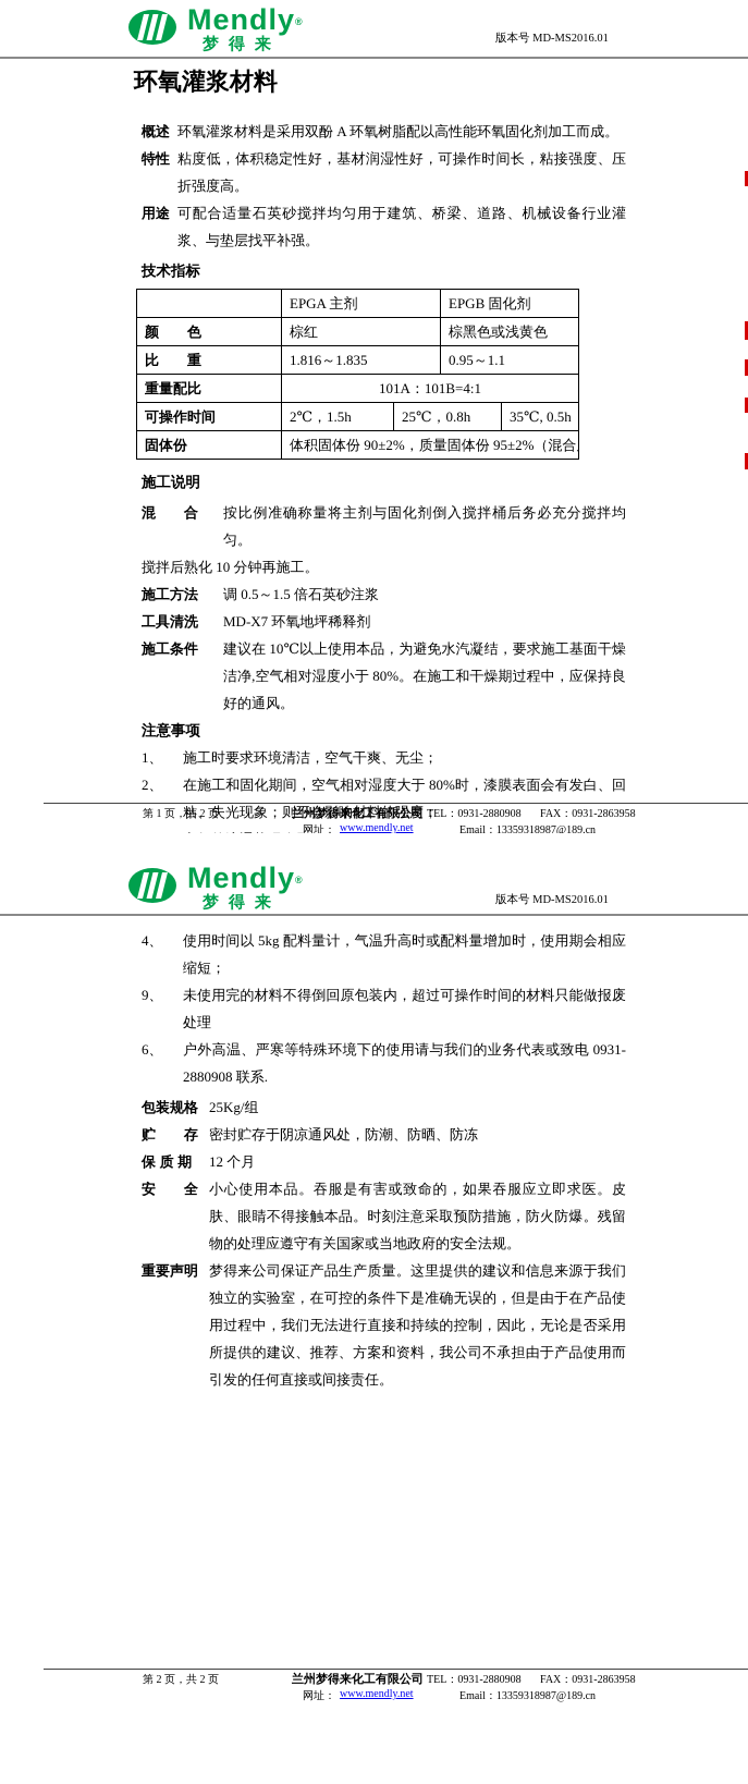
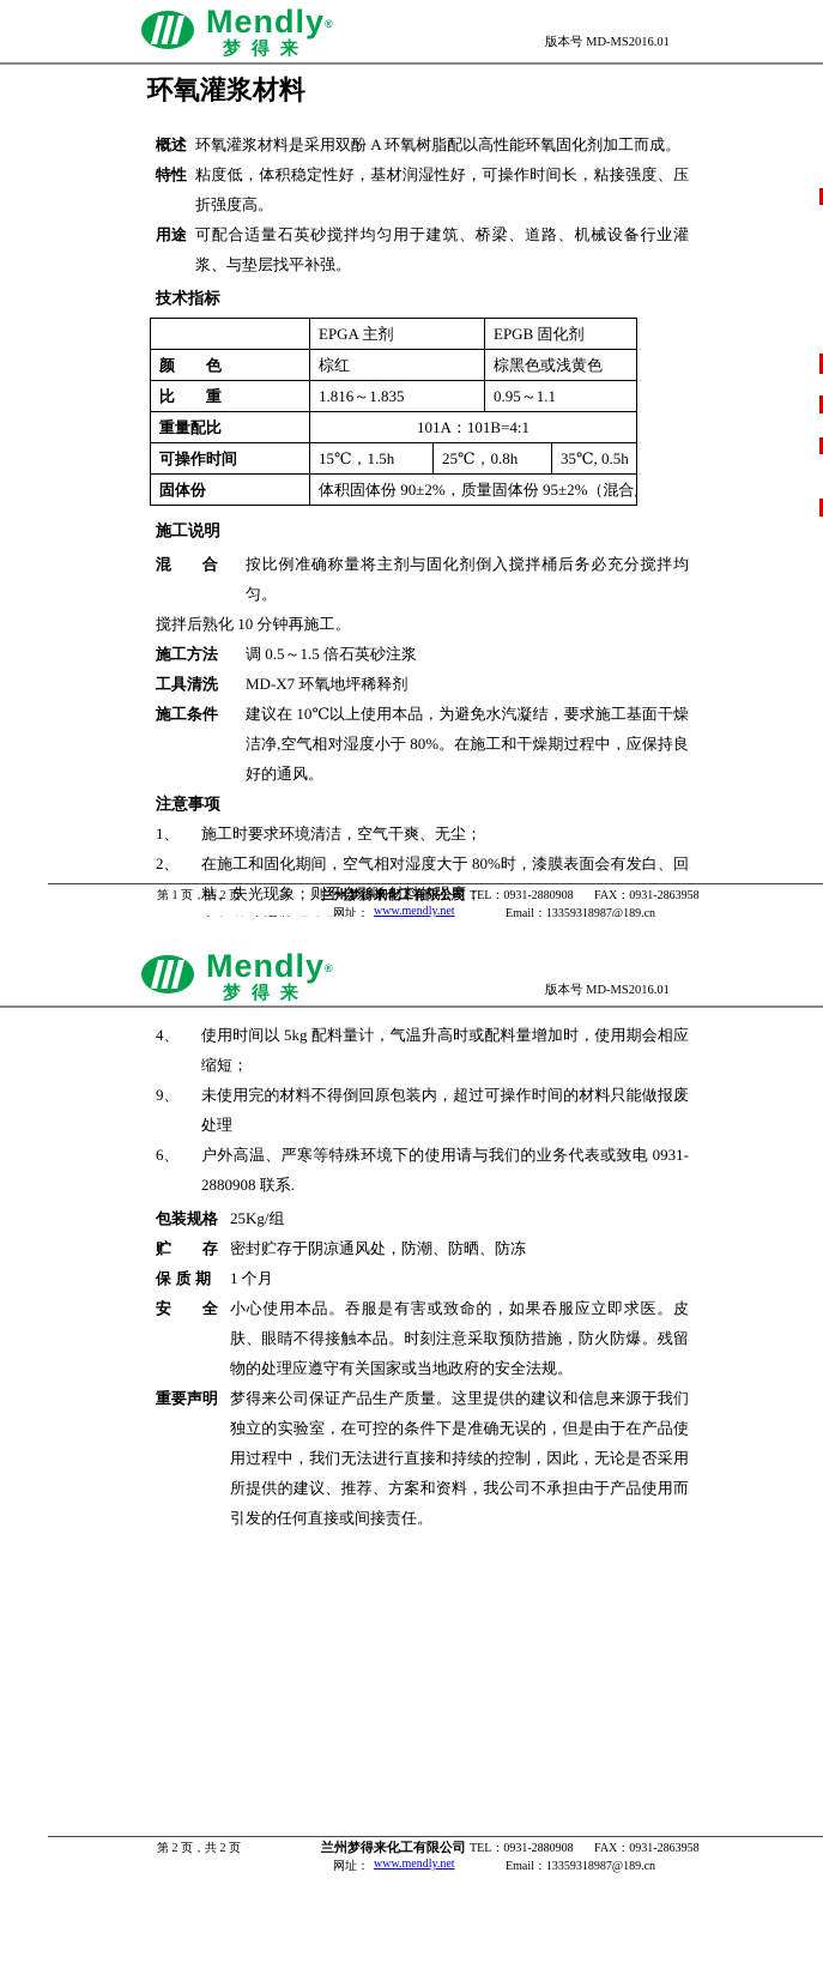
  Mendly®
  梦得来
  版本号 MD-MS2016.01
  环氧灌浆材料
  概述
  环氧灌浆材料是采用双酚 A 环氧树脂配以高性能环氧固化剂加工而成。
  特性
  粘度低，体积稳定性好，基材润湿性好，可操作时间长，粘接强度、压折强度高。
  用途
  可配合适量石英砂搅拌均匀用于建筑、桥梁、道路、机械设备行业灌浆、与垫层找平补强。
  技术指标
  	EPGA 主剂	EPGB 固化剂
  颜 色	棕红	棕黑色或浅黄色
  比 重	1.816～1.835	0.95～1.1
  重量配比	101A：101B=4:1
- 可操作时间	2℃，1.5h	25℃，0.8h	35℃, 0.5h
+ 可操作时间	15℃，1.5h	25℃，0.8h	35℃, 0.5h
  固体份	体积固体份 90±2%，质量固体份 95±2%（混合
  施工说明
  混 合
  按比例准确称量将主剂与固化剂倒入搅拌桶后务必充分搅拌均匀。
  搅拌后熟化 10 分钟再施工。
  施工方法
  调 0.5～1.5 倍石英砂注浆
  工具清洗
  MD-X7 环氧地坪稀释剂
  施工条件
  建议在 10℃以上使用本品，为避免水汽凝结，要求施工基面干燥洁净,空气相对湿度小于 80%。在施工和干燥期过程中，应保持良好的通风。
  注意事项
  1、
  施工时要求环境清洁，空气干爽、无尘；
  2、
  在施工和固化期间，空气相对湿度大于 80%时，漆膜表面会有发白、回粘、失光现象；则不会影响材料的强度；
  第 1 页，共 2 页
  兰州梦得来化工有限公司
  TEL：0931-2880908
  FAX：0931-2863958
  网址：
  www.mendly.net
  Email：13359318987@189.cn
  Mendly®
  梦得来
  版本号 MD-MS2016.01
  4、
  使用时间以 5kg 配料量计，气温升高时或配料量增加时，使用期会相应缩短；
  9、
  未使用完的材料不得倒回原包装内，超过可操作时间的材料只能做报废处理
  6、
  户外高温、严寒等特殊环境下的使用请与我们的业务代表或致电 0931-2880908 联系.
  包装规格
  25Kg/组
  贮 存
  密封贮存于阴凉通风处，防潮、防晒、防冻
  保 质 期
- 12 个月
+ 1 个月
  安 全
  小心使用本品。吞服是有害或致命的，如果吞服应立即求医。皮肤、眼睛不得接触本品。时刻注意采取预防措施，防火防爆。残留物的处理应遵守有关国家或当地政府的安全法规。
  重要声明
  梦得来公司保证产品生产质量。这里提供的建议和信息来源于我们独立的实验室，在可控的条件下是准确无误的，但是由于在产品使用过程中，我们无法进行直接和持续的控制，因此，无论是否采用所提供的建议、推荐、方案和资料，我公司不承担由于产品使用而引发的任何直接或间接责任。
  第 2 页，共 2 页
  兰州梦得来化工有限公司
  TEL：0931-2880908
  FAX：0931-2863958
  网址：
  www.mendly.net
  Email：13359318987@189.cn
